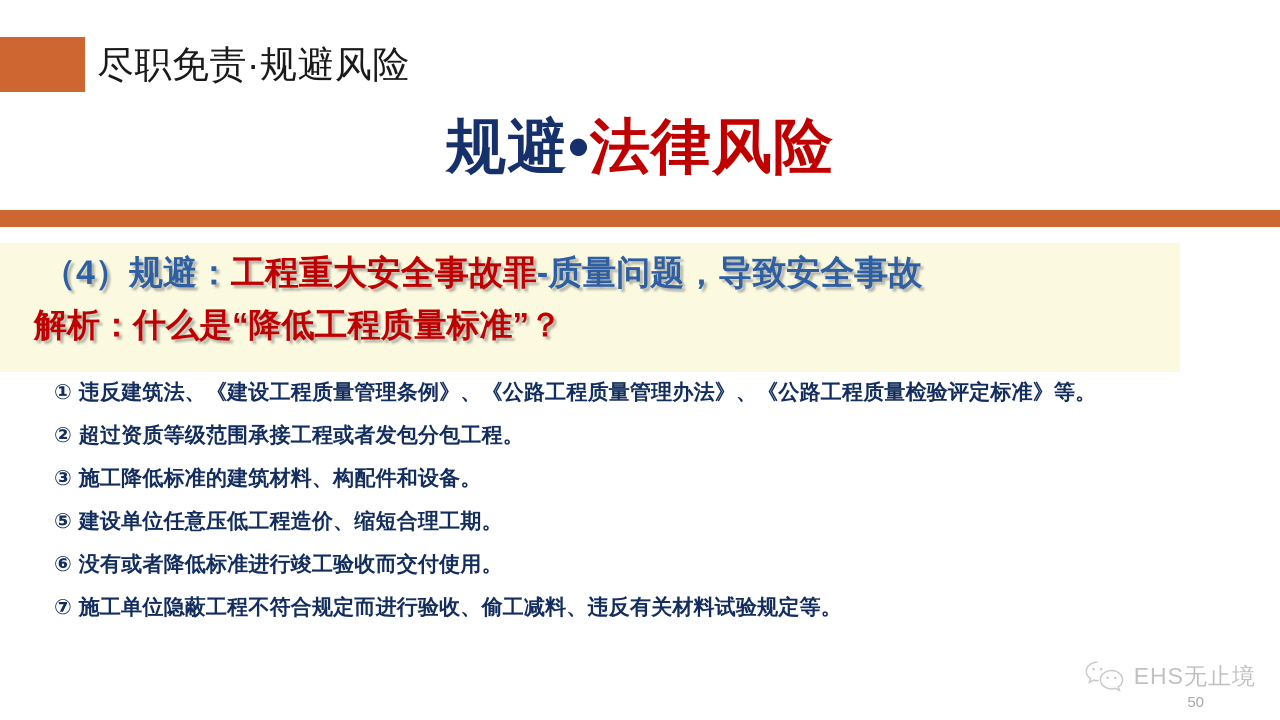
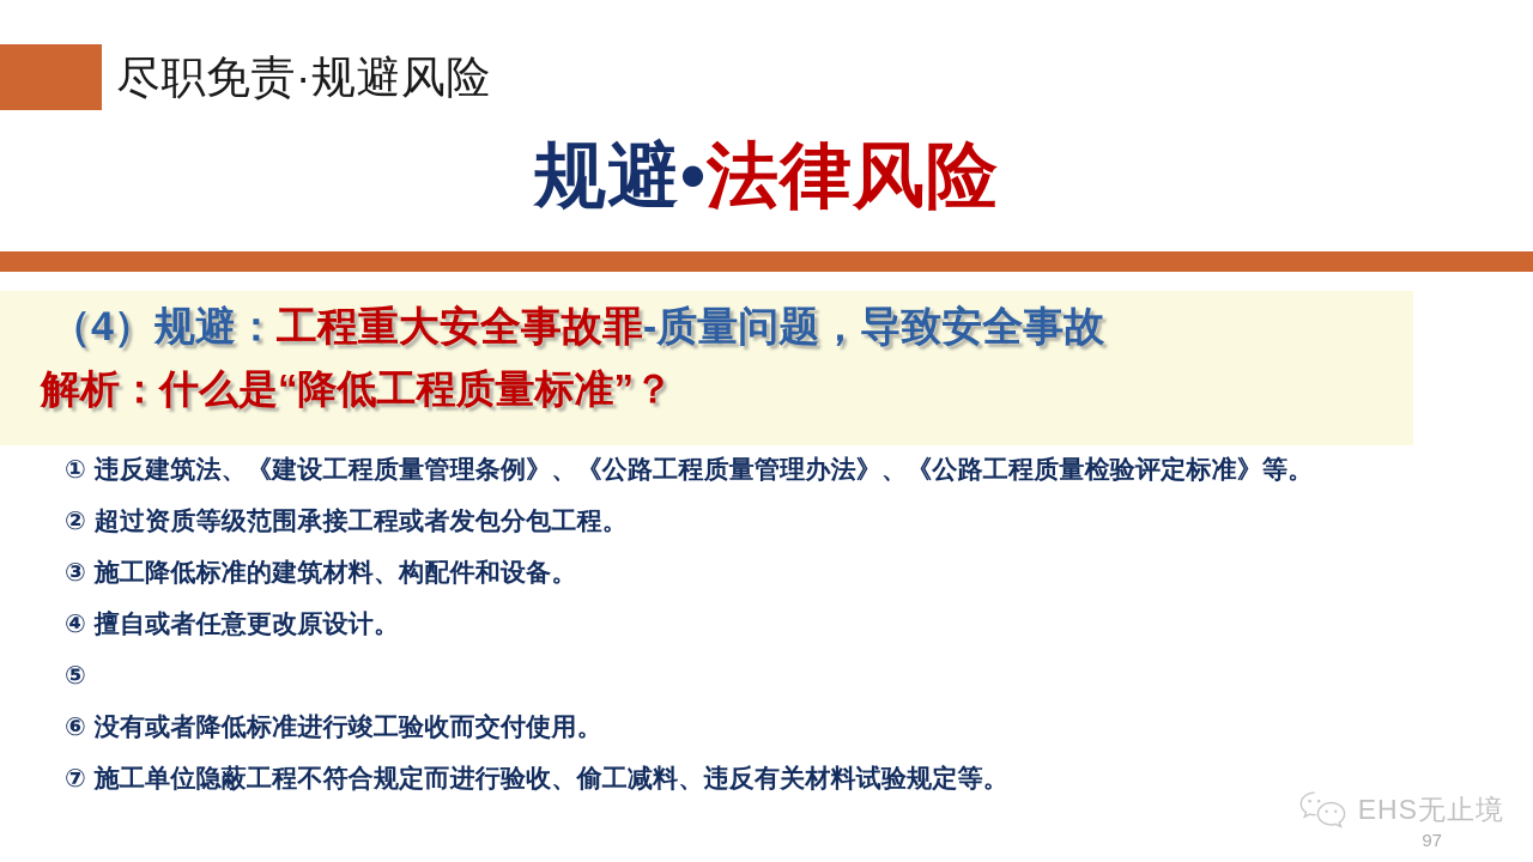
  尽职免责·规避风险
  规避•法律风险
  （4）规避：工程重大安全事故罪-质量问题，导致安全事故
  解析：什么是“降低工程质量标准”？
  ①
  违反建筑法、《建设工程质量管理条例》、《公路工程质量管理办法》、《公路工程质量检验评定标准》等。
  ②
  超过资质等级范围承接工程或者发包分包工程。
  ③
  施工降低标准的建筑材料、构配件和设备。
+ ④
+ 擅自或者任意更改原设计。
  ⑤
- 建设单位任意压低工程造价、缩短合理工期。
  ⑥
  没有或者降低标准进行竣工验收而交付使用。
  ⑦
  施工单位隐蔽工程不符合规定而进行验收、偷工减料、违反有关材料试验规定等。
  EHS无止境
- 50
+ 97
